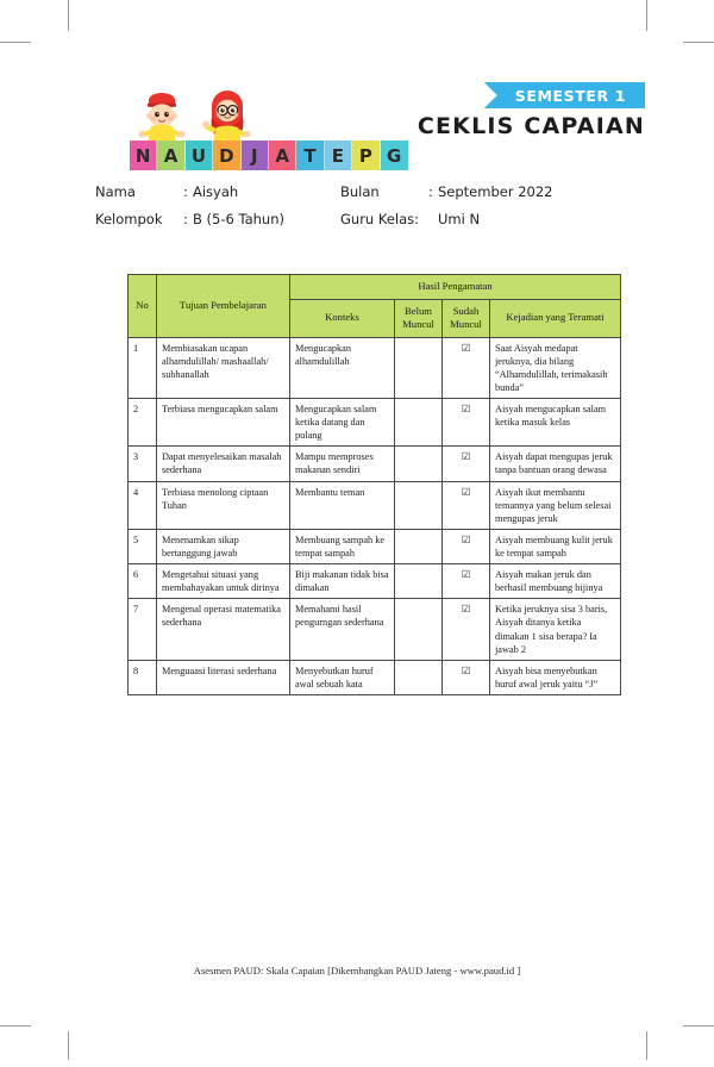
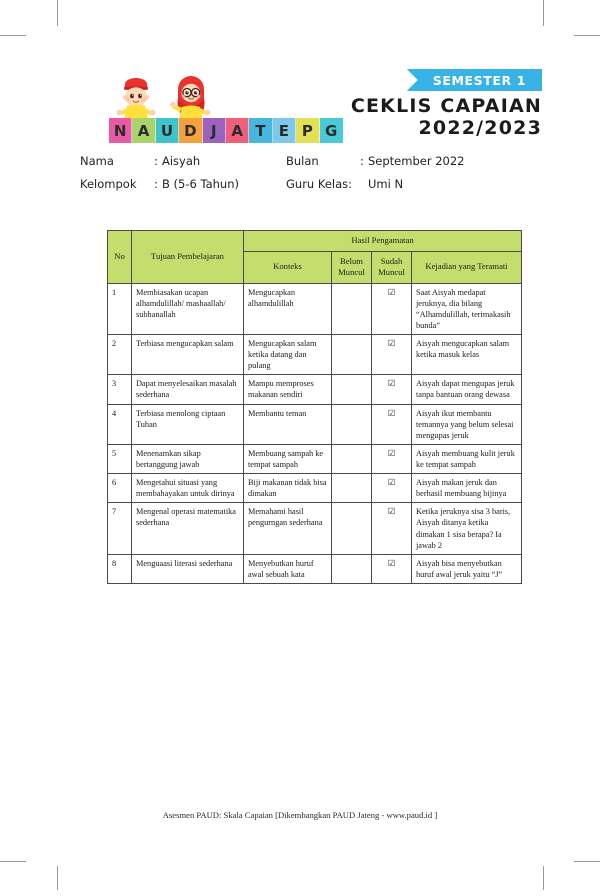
  N
  A
  U
  D
  J
  A
  T
  E
  P
  G
  SEMESTER 1
  CEKLIS CAPAIAN
+ 2022/2023
  Nama
  :
  Aisyah
  Bulan
  :
  September 2022
  Kelompok
  :
  B (5-6 Tahun)
  Guru Kelas:
  Umi N
  No	Tujuan Pembelajaran	Hasil Pengamatan
  Konteks	Belum Muncul	Sudah Muncul	Kejadian yang Teramati
  1	Membiasakan ucapan alhamdulillah/ mashaallah/ subhanallah	Mengucapkan alhamdulillah		☑	Saat Aisyah medapat jeruknya, dia bilang “Alhamdulillah, terimakasih bunda”
  2	Terbiasa mengucapkan salam	Mengucapkan salam ketika datang dan pulang		☑	Aisyah mengucapkan salam ketika masuk kelas
  3	Dapat menyelesaikan masalah sederhana	Mampu memproses makanan sendiri		☑	Aisyah dapat mengupas jeruk tanpa bantuan orang dewasa
  4	Terbiasa menolong ciptaan Tuhan	Membantu teman		☑	Aisyah ikut membantu temannya yang belum selesai mengupas jeruk
  5	Menenamkan sikap bertanggung jawab	Membuang sampah ke tempat sampah		☑	Aisyah membuang kulit jeruk ke tempat sampah
  6	Mengetahui situasi yang membahayakan untuk dirinya	Biji makanan tidak bisa dimakan		☑	Aisyah makan jeruk dan berhasil membuang bijinya
  7	Mengenal operasi matematika sederhana	Memahami hasil pengurngan sederhana		☑	Ketika jeruknya sisa 3 baris, Aisyah ditanya ketika dimakan 1 sisa berapa? Ia jawab 2
  8	Menguaasi literasi sederhana	Menyebutkan huruf awal sebuah kata		☑	Aisyah bisa menyebutkan huruf awal jeruk yaitu “J”
  Asesmen PAUD: Skala Capaian [Dikembangkan PAUD Jateng - www.paud.id ]
